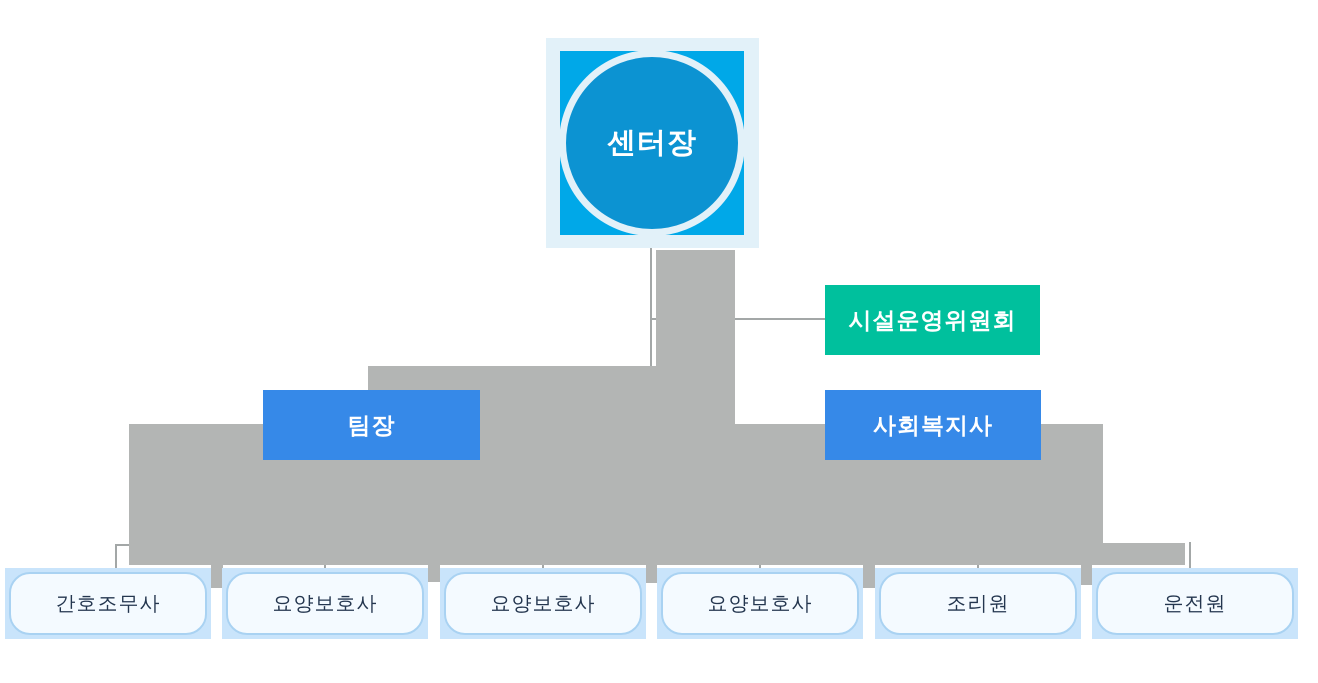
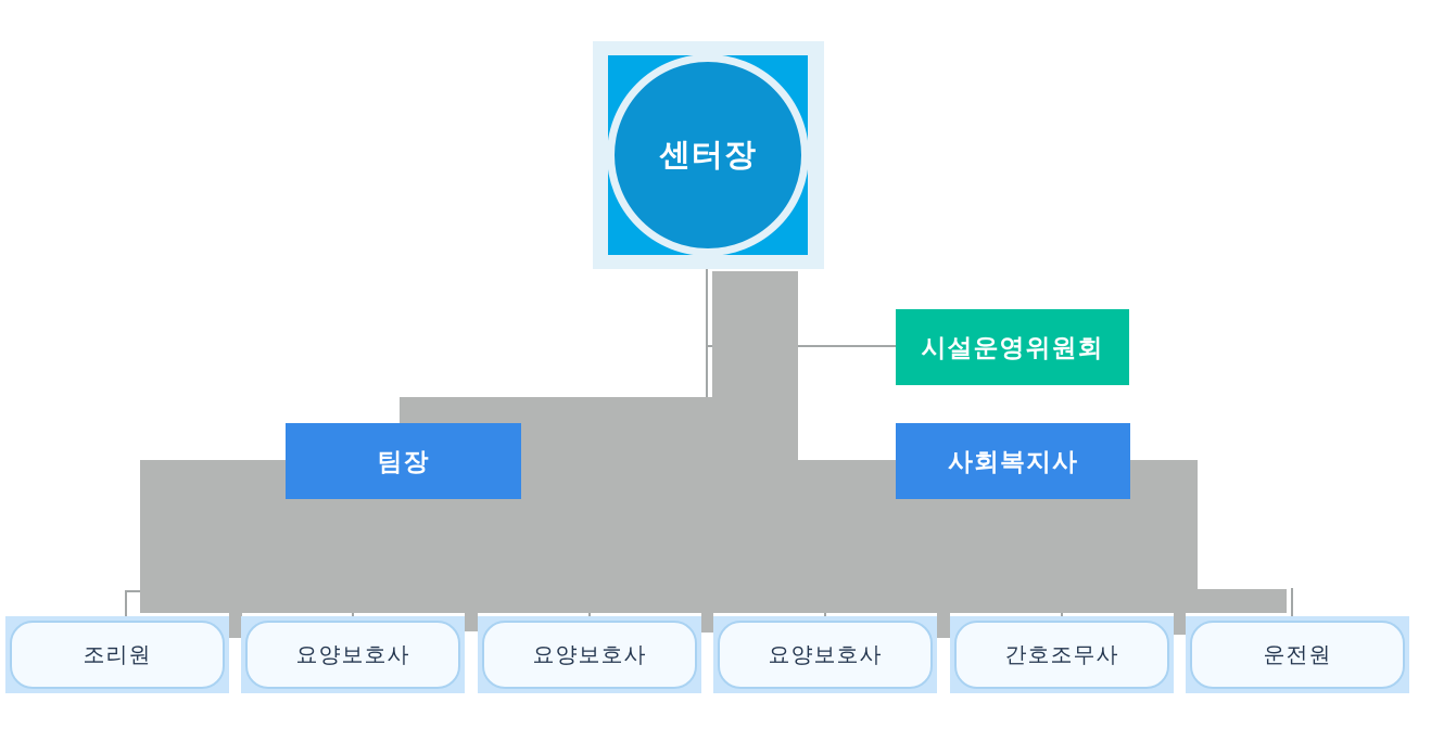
  센터장
  팀장
  시설운영위원회
  사회복지사
- 간호조무사
+ 조리원
  요양보호사
  요양보호사
  요양보호사
- 조리원
+ 간호조무사
  운전원
